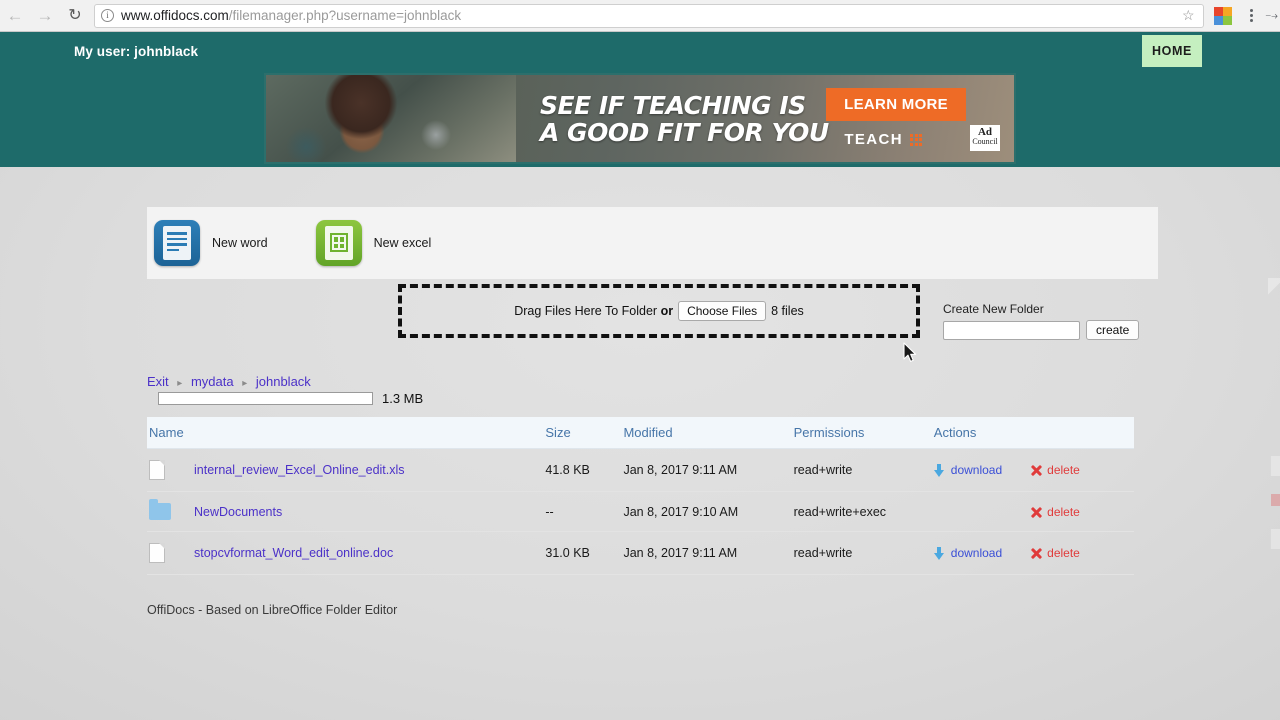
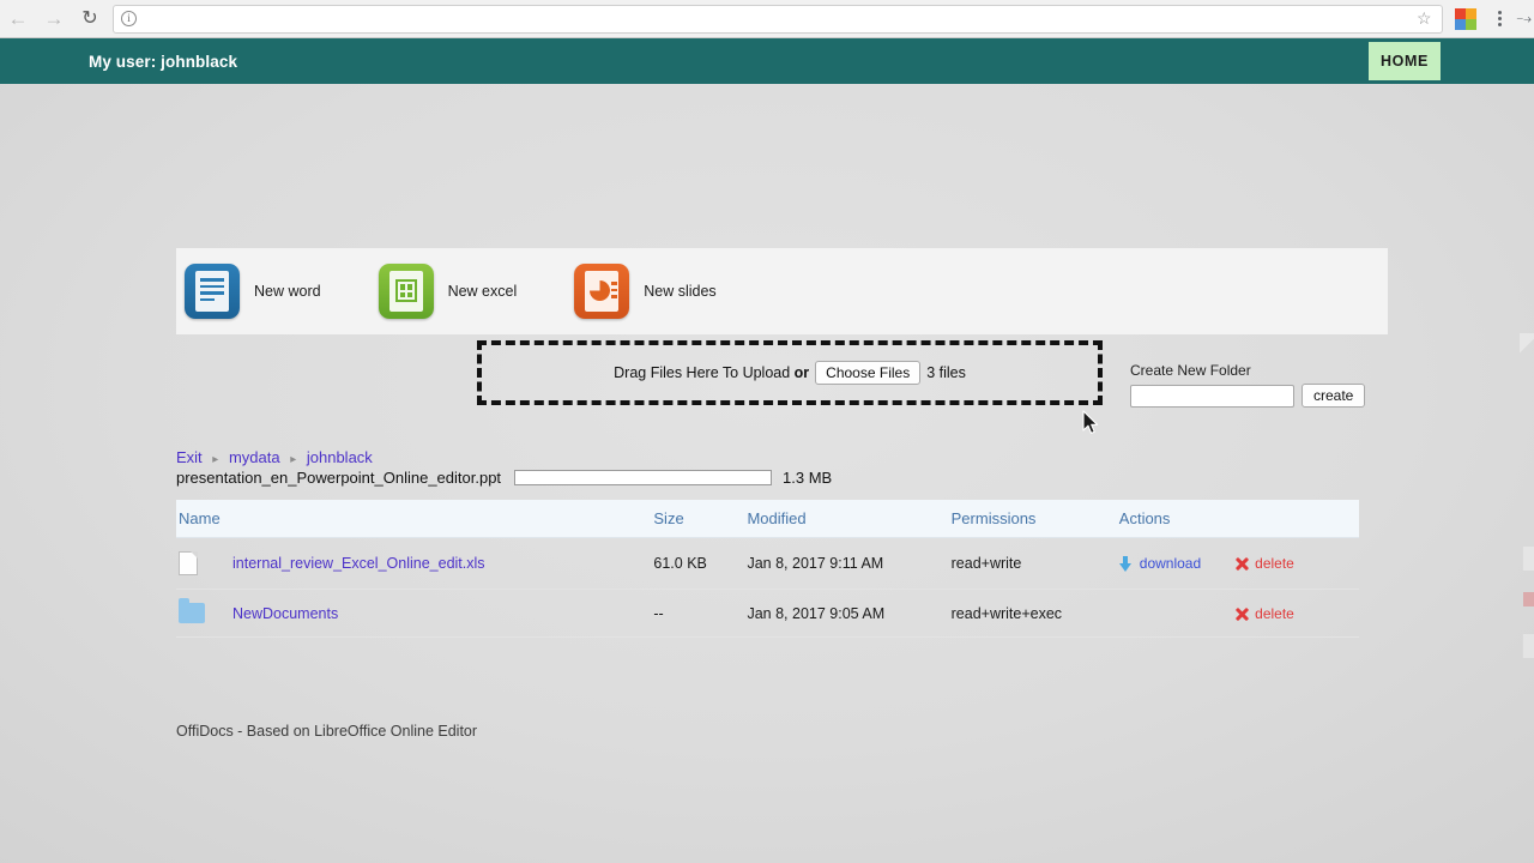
  ←
  →
  ↻
  i
- www.offidocs.com/filemanager.php?username=johnblack
  ☆
  ⤍
  My user: johnblack
  HOME
- SEE IF TEACHING IS
- A GOOD FIT FOR YOU
- LEARN MORE
- TEACH
- Ad
- Council
  New word
  New excel
+ New slides
- Drag Files Here To Folder or
+ Drag Files Here To Upload or
  Choose Files
- 8 files
+ 3 files
  Create New Folder
  create
  Exit ▸ mydata ▸ johnblack
+ presentation_en_Powerpoint_Online_editor.ppt
  1.3 MB
  Name	Size	Modified	Permissions	Actions
- internal_review_Excel_Online_edit.xls	41.8 KB	Jan 8, 2017 9:11 AM	read+write	download delete
+ internal_review_Excel_Online_edit.xls	61.0 KB	Jan 8, 2017 9:11 AM	read+write	download delete
- NewDocuments	--	Jan 8, 2017 9:10 AM	read+write+exec	delete
+ NewDocuments	--	Jan 8, 2017 9:05 AM	read+write+exec	delete
- stopcvformat_Word_edit_online.doc	31.0 KB	Jan 8, 2017 9:11 AM	read+write	download delete
- OffiDocs - Based on LibreOffice Folder Editor
+ OffiDocs - Based on LibreOffice Online Editor
